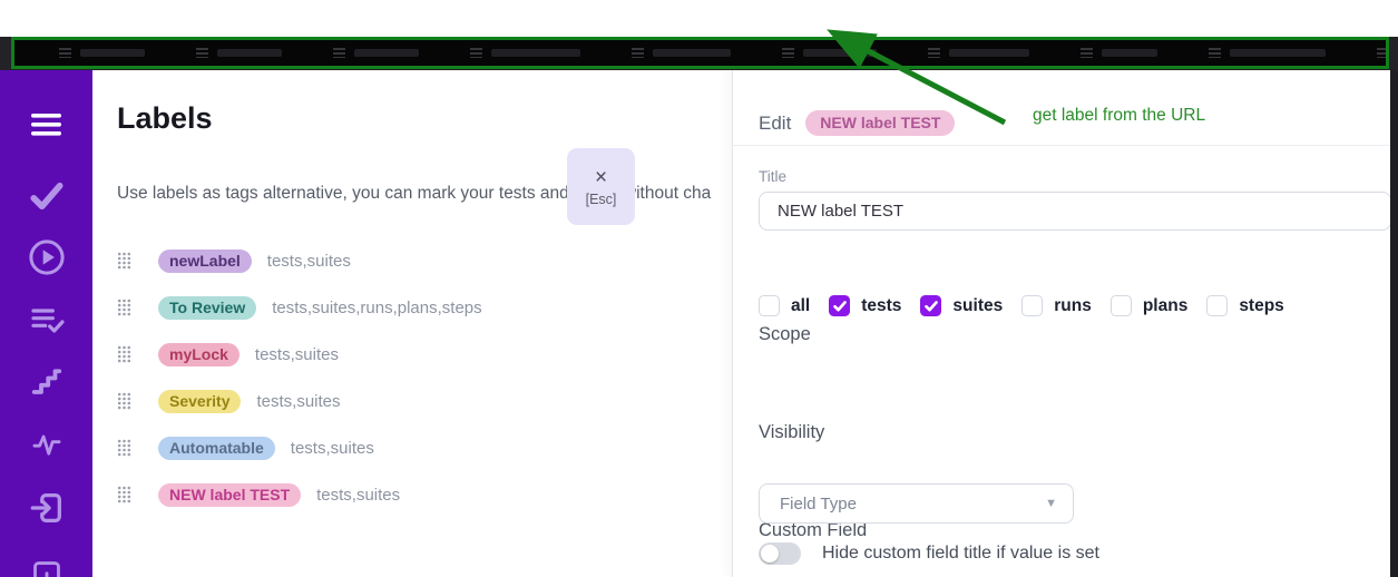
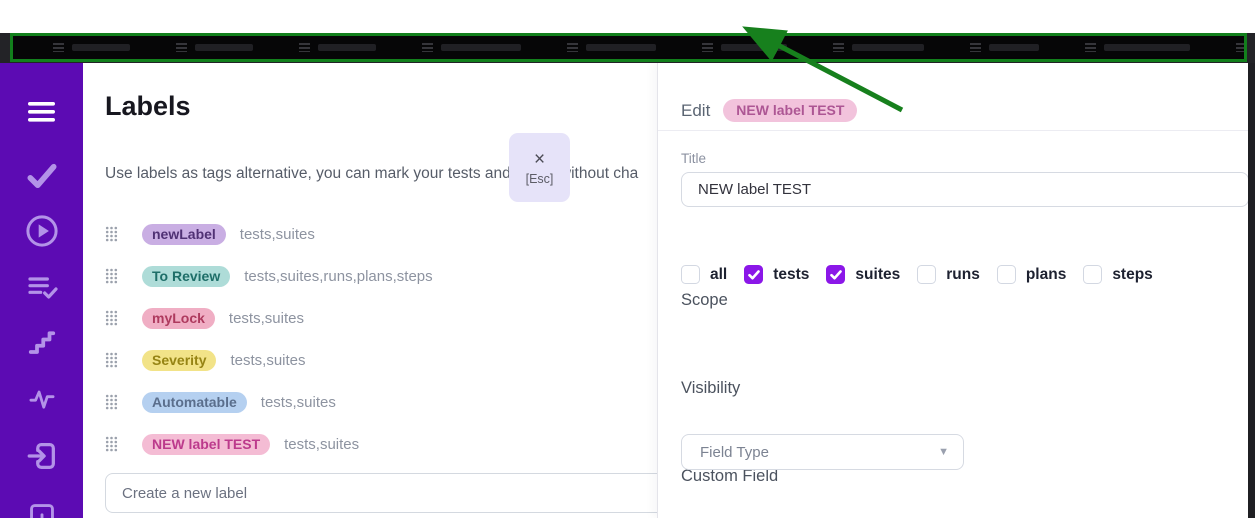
  Labels
  Use labels as tags alternative, you can mark your tests andithout cha
  newLabel
  tests,suites
  To Review
  tests,suites,runs,plans,steps
  myLock
  tests,suites
  Severity
  tests,suites
  Automatable
  tests,suites
  NEW label TEST
  tests,suites
+ Create a new label
  ×
  [Esc]
  Edit
  NEW label TEST
  Title
  NEW label TEST
  Scope
  all
  tests
  suites
  runs
  plans
  steps
  Visibility
  Custom Field
  Field Type
  ▼
- Hide custom field title if value is set
- get label from the URL
